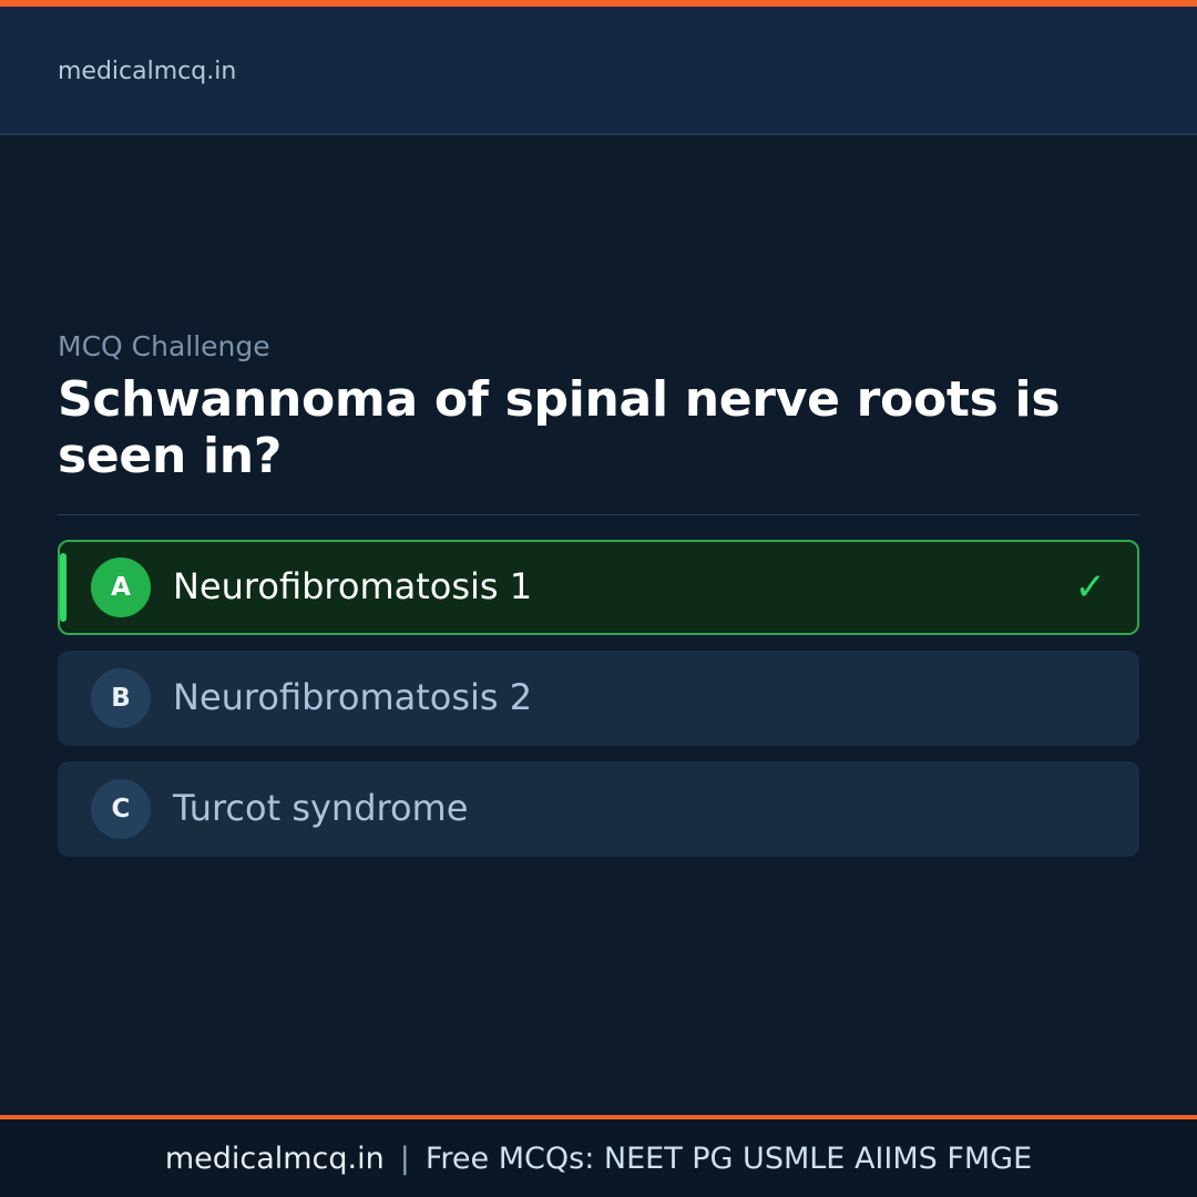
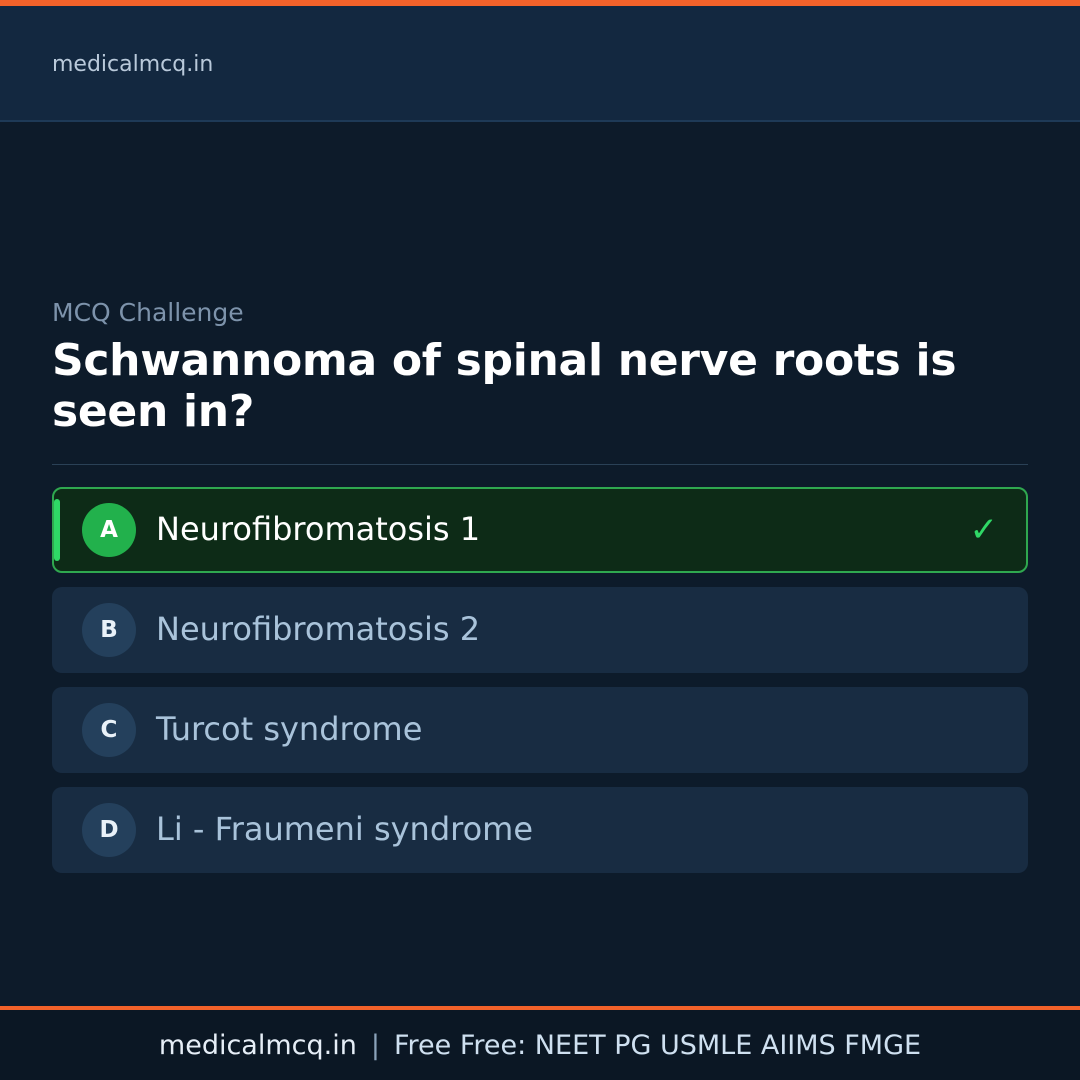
  medicalmcq.in
  MCQ Challenge
  Schwannoma of spinal nerve roots is seen in?
  A
  Neurofibromatosis 1
  ✓
  B
  Neurofibromatosis 2
  C
  Turcot syndrome
+ D
+ Li - Fraumeni syndrome
  medicalmcq.in
  |
- Free MCQs: NEET PG USMLE AIIMS FMGE
+ Free Free: NEET PG USMLE AIIMS FMGE
